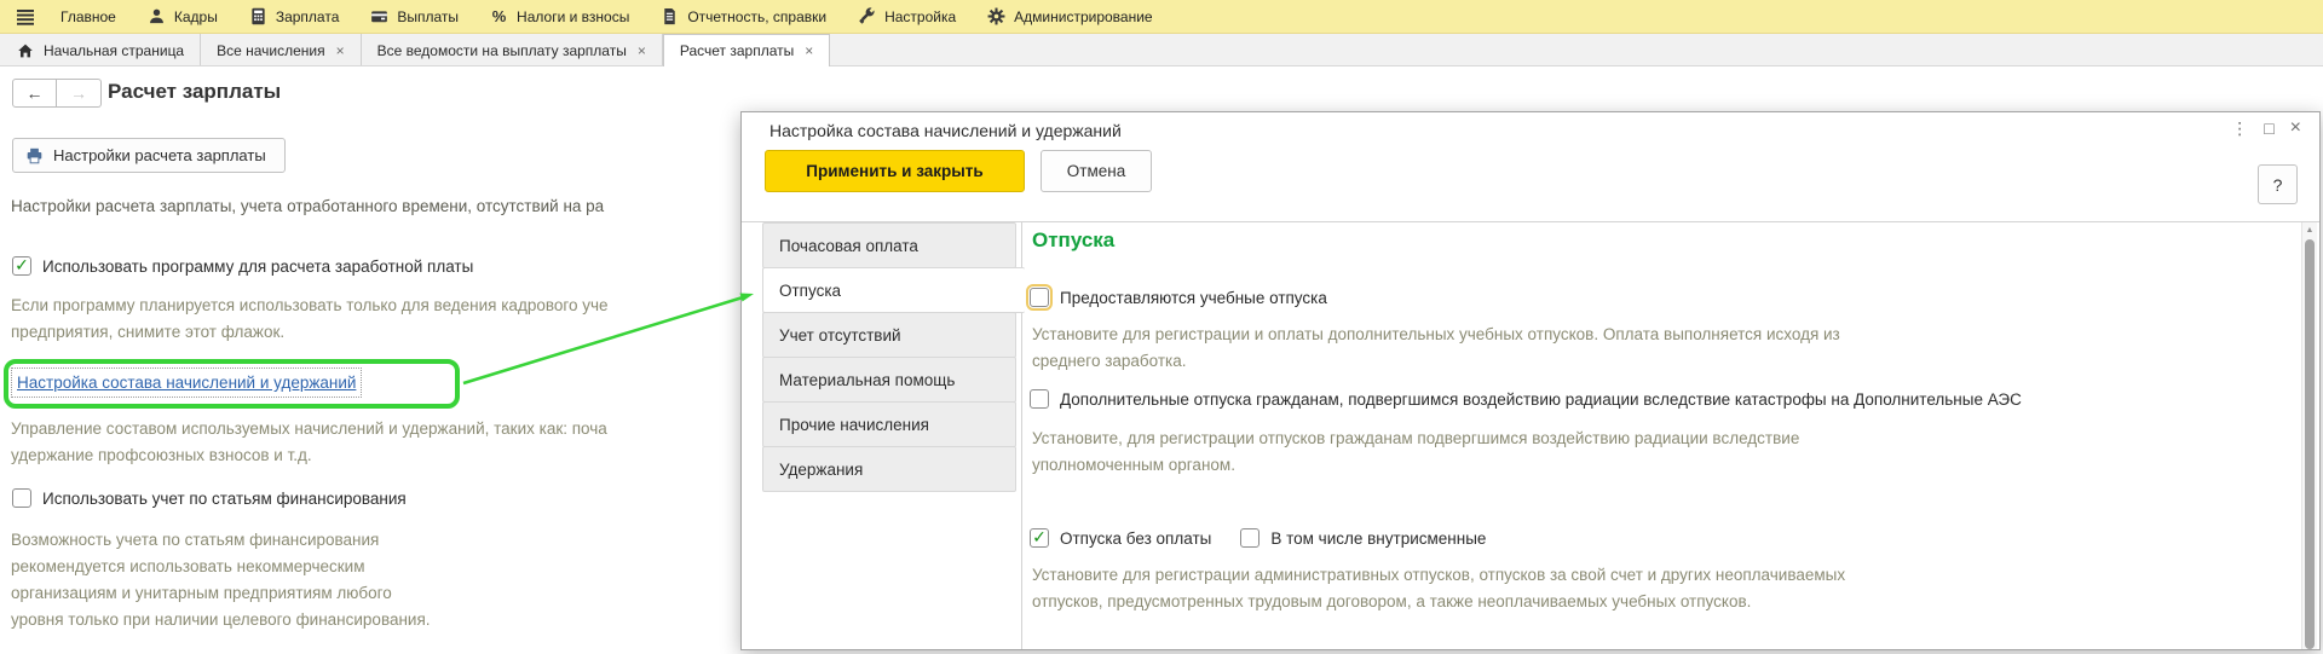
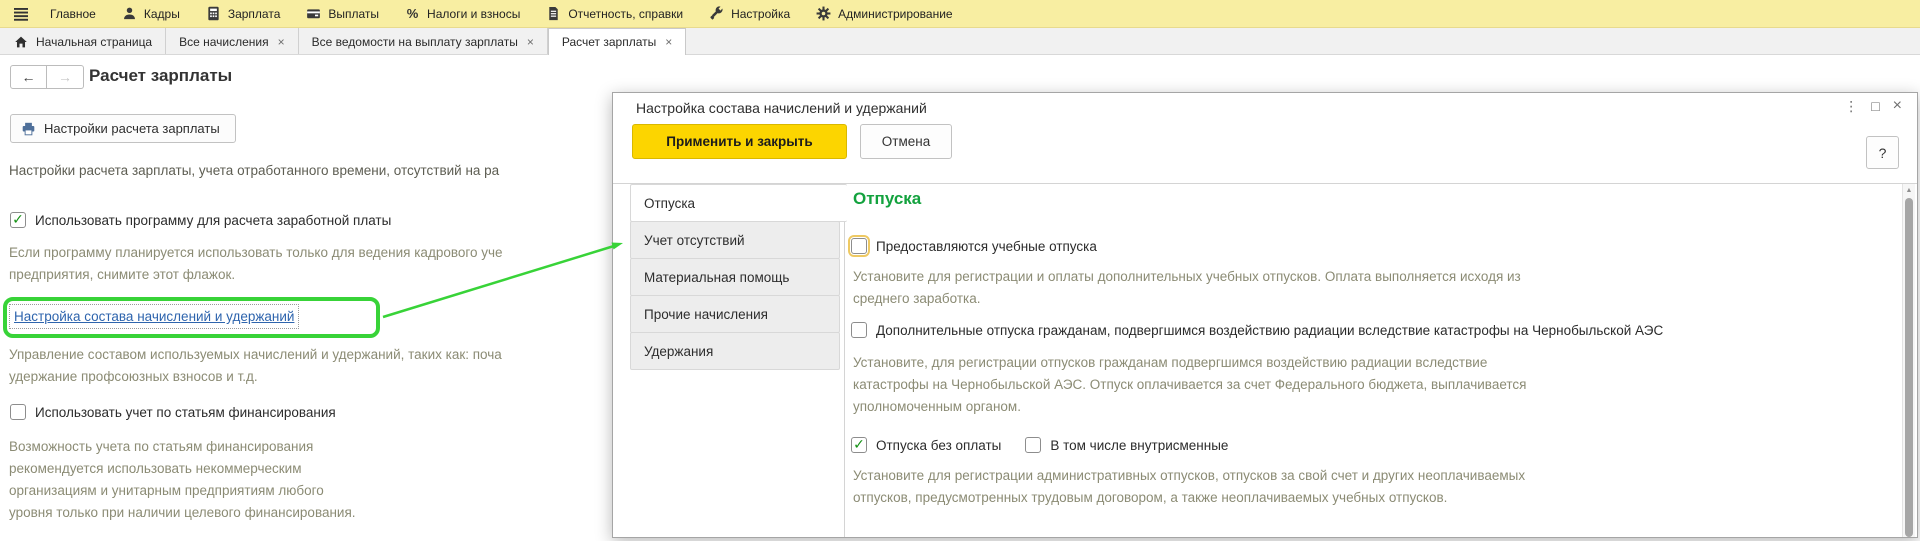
  Главное
  Кадры
  Зарплата
  Выплаты
  %
  Налоги и взносы
  Отчетность, справки
  Настройка
  Администрирование
  Начальная страница
  Все начисления
  ×
  Все ведомости на выплату зарплаты
  ×
  Расчет зарплаты
  ×
  ←
  →
  Расчет зарплаты
  Настройки расчета зарплаты
  Настройки расчета зарплаты, учета отработанного времени, отсутствий на ра
  ✓
  Использовать программу для расчета заработной платы
  Если программу планируется использовать только для ведения кадрового уче
  предприятия, снимите этот флажок.
  Настройка состава начислений и удержаний
  Управление составом используемых начислений и удержаний, таких как: поча
  удержание профсоюзных взносов и т.д.
  Использовать учет по статьям финансирования
  Возможность учета по статьям финансирования
  рекомендуется использовать некоммерческим
  организациям и унитарным предприятиям любого
  уровня только при наличии целевого финансирования.
  Настройка состава начислений и удержаний
  ⋮
  □
  ×
  Применить и закрыть
  Отмена
  ?
- Почасовая оплата
  Отпуска
  Учет отсутствий
  Материальная помощь
  Прочие начисления
  Удержания
  Отпуска
  Предоставляются учебные отпуска
  Установите для регистрации и оплаты дополнительных учебных отпусков. Оплата выполняется исходя из
  среднего заработка.
- Дополнительные отпуска гражданам, подвергшимся воздействию радиации вследствие катастрофы на Дополнительные АЭС
+ Дополнительные отпуска гражданам, подвергшимся воздействию радиации вследствие катастрофы на Чернобыльской АЭС
  Установите, для регистрации отпусков гражданам подвергшимся воздействию радиации вследствие
+ катастрофы на Чернобыльской АЭС. Отпуск оплачивается за счет Федерального бюджета, выплачивается
  уполномоченным органом.
  ✓
  Отпуска без оплаты
  В том числе внутрисменные
  Установите для регистрации административных отпусков, отпусков за свой счет и других неоплачиваемых
  отпусков, предусмотренных трудовым договором, а также неоплачиваемых учебных отпусков.
